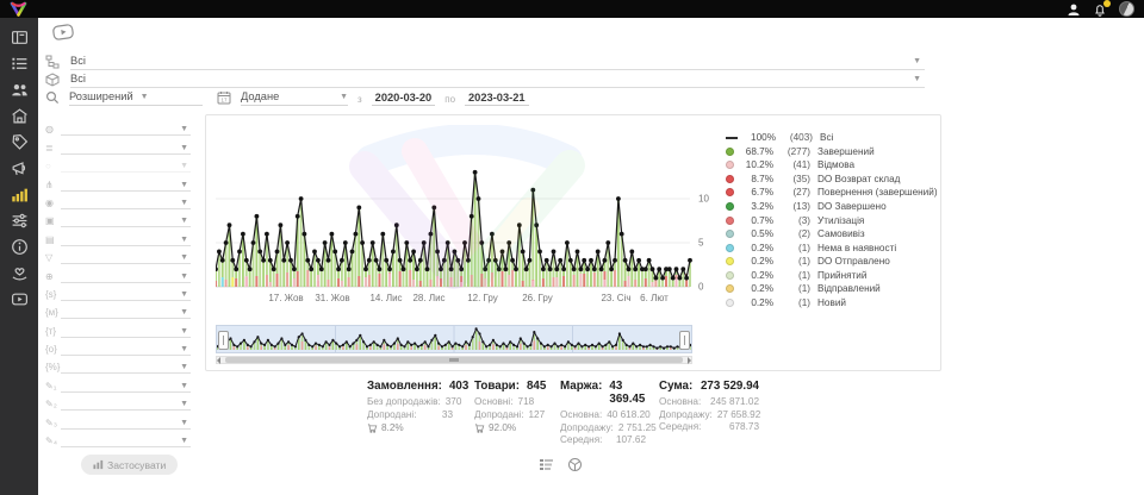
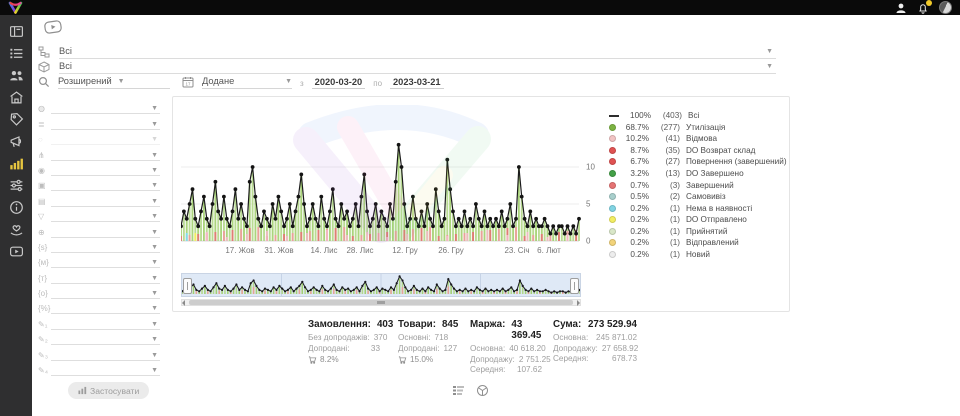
  Всі
  Всі
  Розширений
  Додане
  з
  2020-03-20
  по
  2023-03-21
  ◍
  ≣
  ⋔
  ◉
  ▣
  ▤
  ▽
  ⊕
  {s}
  {м}
  {т}
  {о}
  {%}
  ✎₁
  ✎₂
  ✎₃
  ✎₄
  Застосувати
  10
  5
  0
  17. Жов
  31. Жов
  14. Лис
  28. Лис
  12. Гру
  26. Гру
  23. Січ
  6. Лют
  100%
  (403)
  Всі
  68.7%
  (277)
- Завершений
+ Утилізація
  10.2%
  (41)
  Відмова
  8.7%
  (35)
  DO Возврат склад
  6.7%
  (27)
  Повернення (завершений)
  3.2%
  (13)
  DO Завершено
  0.7%
  (3)
- Утилізація
+ Завершений
  0.5%
  (2)
  Самовивіз
  0.2%
  (1)
  Нема в наявності
  0.2%
  (1)
  DO Отправлено
  0.2%
  (1)
  Прийнятий
  0.2%
  (1)
  Відправлений
  0.2%
  (1)
  Новий
  Замовлення:
  403
  Без допродажів:
  370
  Допродані:
  33
  8.2%
  Товари:
  845
  Основні:
  718
  Допродані:
  127
- 92.0%
+ 15.0%
  Маржа:
  43 369.45
  Основна:
  40 618.20
  Допродажу:
  2 751.25
  Середня:
  107.62
  Сума:
  273 529.94
  Основна:
  245 871.02
  Допродажу:
  27 658.92
  Середня:
  678.73
